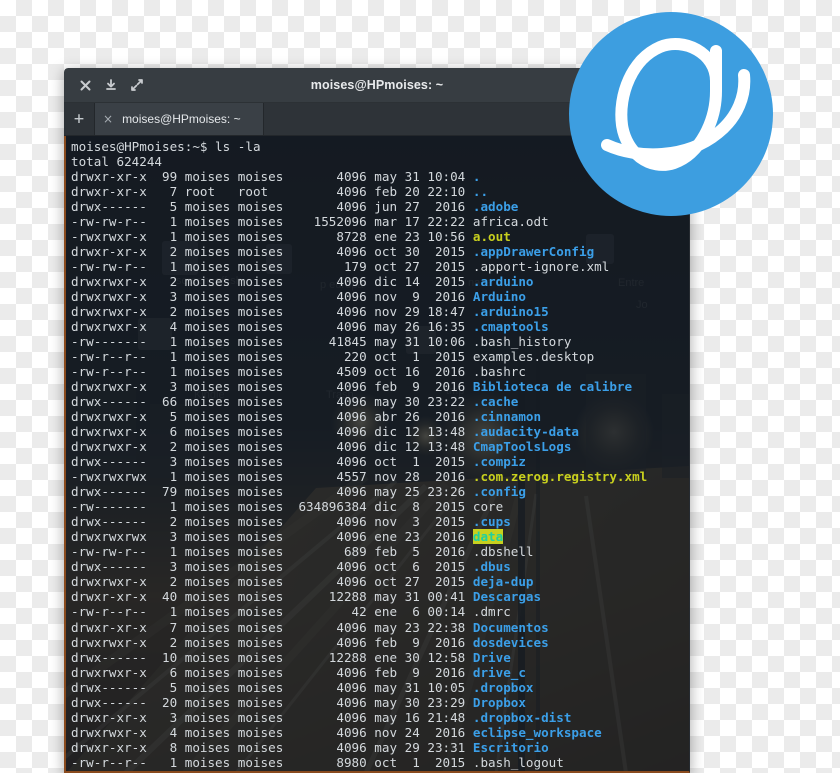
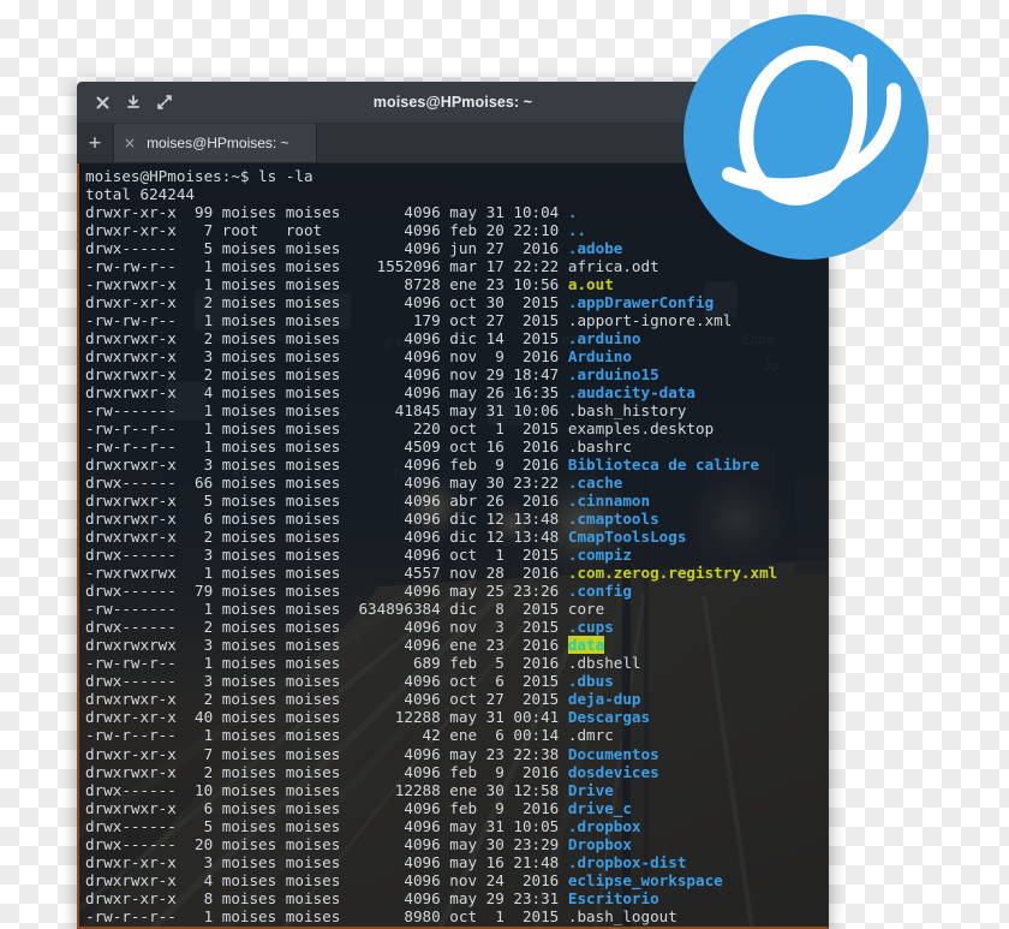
  moises@HPmoises: ~
  +
  ×
  moises@HPmoises: ~
  screen_off.sh
  Kindle
  Kindle
  p europa
  naza
  Trash
  tmp
  moises@HPmoises:~$ ls -la
  total 624244
  drwxr-xr-x 99 moises moises 4096 may 31 10:04 .
  drwxr-xr-x 7 root root 4096 feb 20 22:10 ..
  drwx------ 5 moises moises 4096 jun 27 2016 .adobe
  -rw-rw-r-- 1 moises moises 1552096 mar 17 22:22 africa.odt
  -rwxrwxr-x 1 moises moises 8728 ene 23 10:56 a.out
  drwxr-xr-x 2 moises moises 4096 oct 30 2015 .appDrawerConfig
  -rw-rw-r-- 1 moises moises 179 oct 27 2015 .apport-ignore.xml
  drwxrwxr-x 2 moises moises 4096 dic 14 2015 .arduino
  drwxrwxr-x 3 moises moises 4096 nov 9 2016 Arduino
  drwxrwxr-x 2 moises moises 4096 nov 29 18:47 .arduino15
- drwxrwxr-x 4 moises moises 4096 may 26 16:35 .cmaptools
+ drwxrwxr-x 4 moises moises 4096 may 26 16:35 .audacity-data
  -rw------- 1 moises moises 41845 may 31 10:06 .bash_history
  -rw-r--r-- 1 moises moises 220 oct 1 2015 examples.desktop
  -rw-r--r-- 1 moises moises 4509 oct 16 2016 .bashrc
  drwxrwxr-x 3 moises moises 4096 feb 9 2016 Biblioteca de calibre
  drwx------ 66 moises moises 4096 may 30 23:22 .cache
  drwxrwxr-x 5 moises moises 4096 abr 26 2016 .cinnamon
- drwxrwxr-x 6 moises moises 4096 dic 12 13:48 .audacity-data
+ drwxrwxr-x 6 moises moises 4096 dic 12 13:48 .cmaptools
  drwxrwxr-x 2 moises moises 4096 dic 12 13:48 CmapToolsLogs
  drwx------ 3 moises moises 4096 oct 1 2015 .compiz
  -rwxrwxrwx 1 moises moises 4557 nov 28 2016 .com.zerog.registry.xml
  drwx------ 79 moises moises 4096 may 25 23:26 .config
  -rw------- 1 moises moises 634896384 dic 8 2015 core
  drwx------ 2 moises moises 4096 nov 3 2015 .cups
  drwxrwxrwx 3 moises moises 4096 ene 23 2016 data
  -rw-rw-r-- 1 moises moises 689 feb 5 2016 .dbshell
  drwx------ 3 moises moises 4096 oct 6 2015 .dbus
  drwxrwxr-x 2 moises moises 4096 oct 27 2015 deja-dup
  drwxr-xr-x 40 moises moises 12288 may 31 00:41 Descargas
  -rw-r--r-- 1 moises moises 42 ene 6 00:14 .dmrc
  drwxr-xr-x 7 moises moises 4096 may 23 22:38 Documentos
  drwxrwxr-x 2 moises moises 4096 feb 9 2016 dosdevices
  drwx------ 10 moises moises 12288 ene 30 12:58 Drive
  drwxrwxr-x 6 moises moises 4096 feb 9 2016 drive_c
  drwx------ 5 moises moises 4096 may 31 10:05 .dropbox
  drwx------ 20 moises moises 4096 may 30 23:29 Dropbox
  drwxr-xr-x 3 moises moises 4096 may 16 21:48 .dropbox-dist
  drwxrwxr-x 4 moises moises 4096 nov 24 2016 eclipse_workspace
  drwxr-xr-x 8 moises moises 4096 may 29 23:31 Escritorio
  -rw-r--r-- 1 moises moises 8980 oct 1 2015 .bash_logout
